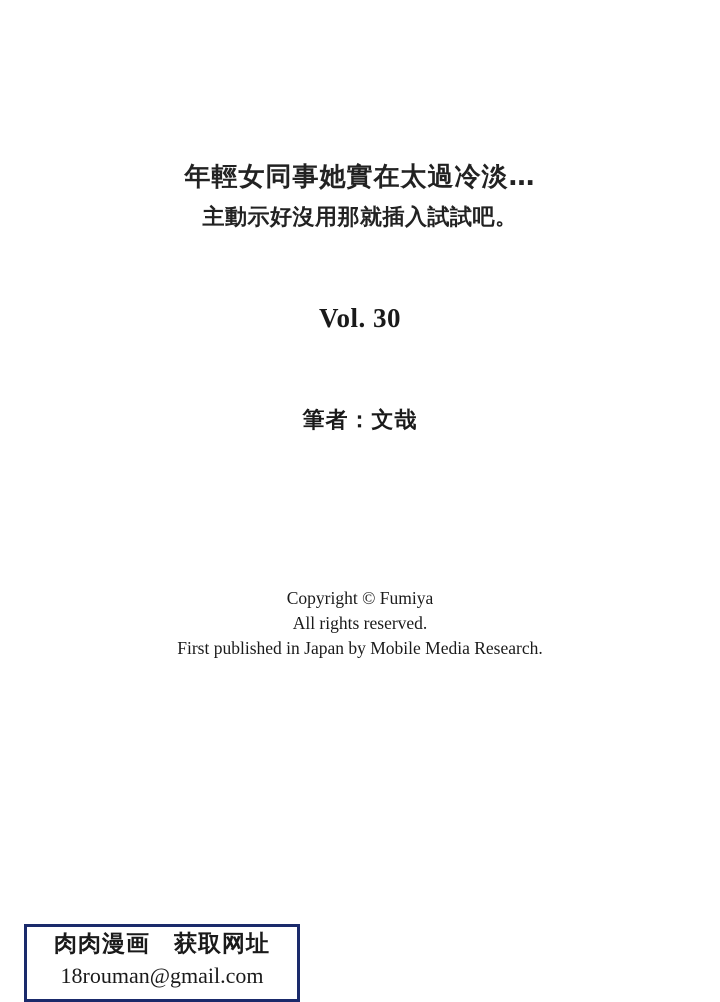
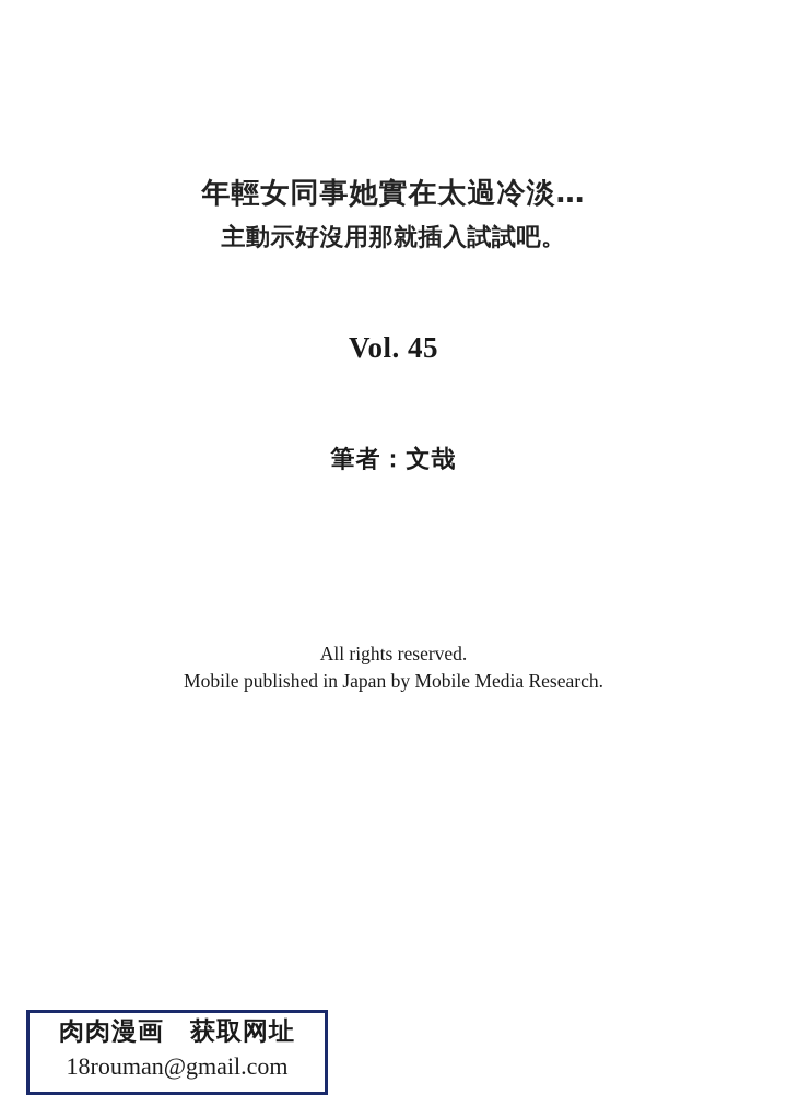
  年輕女同事她實在太過冷淡…
  主動示好沒用那就插入試試吧。
- Vol. 30
+ Vol. 45
  筆者：文哉
- Copyright © Fumiya
  All rights reserved.
- First published in Japan by Mobile Media Research.
+ Mobile published in Japan by Mobile Media Research.
  肉肉漫画 获取网址
  18rouman@gmail.com
